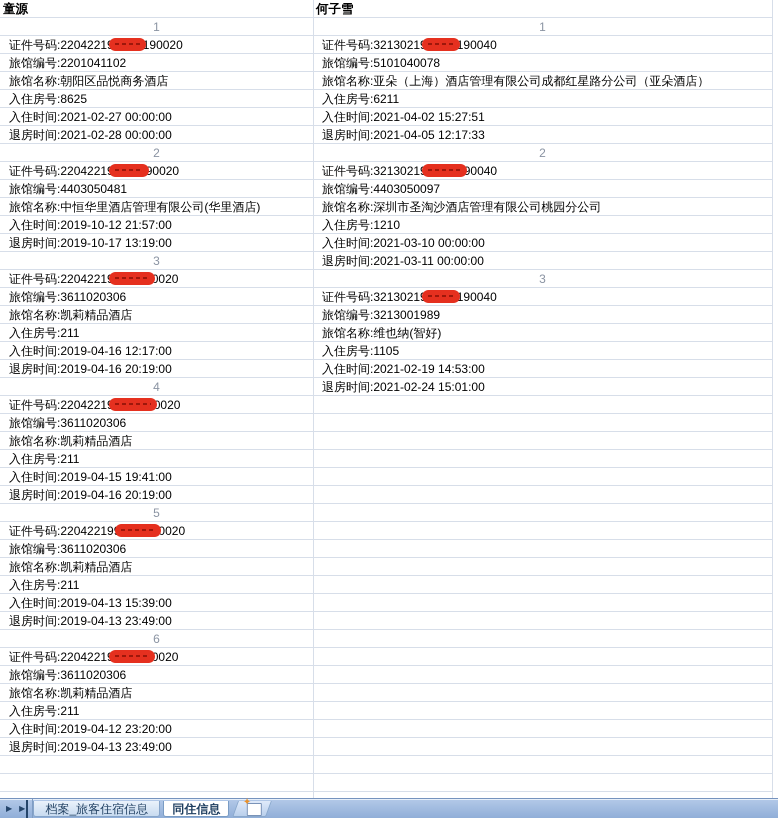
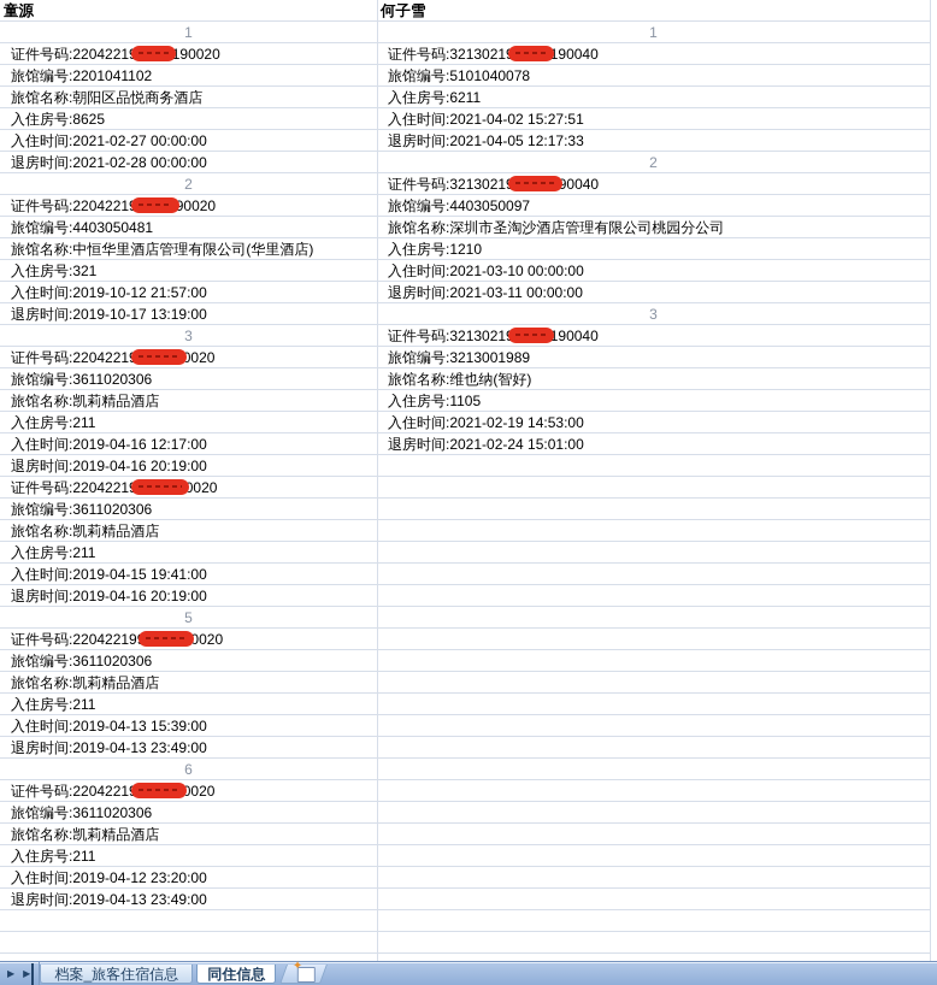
  童源
  1
  证件号码:2204221 190020
  旅馆编号:2201041102
  旅馆名称:朝阳区品悦商务酒店
  入住房号:8625
  入住时间:2021-02-27 00:00:00
  退房时间:2021-02-28 00:00:00
  2
  证件号码:2204221 90020
  旅馆编号:4403050481
  旅馆名称:中恒华里酒店管理有限公司(华里酒店)
+ 入住房号:321
  入住时间:2019-10-12 21:57:00
  退房时间:2019-10-17 13:19:00
  3
  证件号码:2204221 0020
  旅馆编号:3611020306
  旅馆名称:凯莉精品酒店
  入住房号:211
  入住时间:2019-04-16 12:17:00
  退房时间:2019-04-16 20:19:00
- 4
  证件号码:2204221 0020
  旅馆编号:3611020306
  旅馆名称:凯莉精品酒店
  入住房号:211
  入住时间:2019-04-15 19:41:00
  退房时间:2019-04-16 20:19:00
  5
  证件号码:22042219 0020
  旅馆编号:3611020306
  旅馆名称:凯莉精品酒店
  入住房号:211
  入住时间:2019-04-13 15:39:00
  退房时间:2019-04-13 23:49:00
  6
  证件号码:2204221 0020
  旅馆编号:3611020306
  旅馆名称:凯莉精品酒店
  入住房号:211
  入住时间:2019-04-12 23:20:00
  退房时间:2019-04-13 23:49:00
  何子雪
  1
  证件号码:3213021 190040
  旅馆编号:5101040078
- 旅馆名称:亚朵（上海）酒店管理有限公司成都红星路分公司（亚朵酒店）
  入住房号:6211
  入住时间:2021-04-02 15:27:51
  退房时间:2021-04-05 12:17:33
  2
  证件号码:3213021 90040
  旅馆编号:4403050097
  旅馆名称:深圳市圣淘沙酒店管理有限公司桃园分公司
  入住房号:1210
  入住时间:2021-03-10 00:00:00
  退房时间:2021-03-11 00:00:00
  3
  证件号码:3213021 190040
  旅馆编号:3213001989
  旅馆名称:维也纳(智好)
  入住房号:1105
  入住时间:2021-02-19 14:53:00
  退房时间:2021-02-24 15:01:00
  ▶
  ▶
  档案_旅客住宿信息
  同住信息
